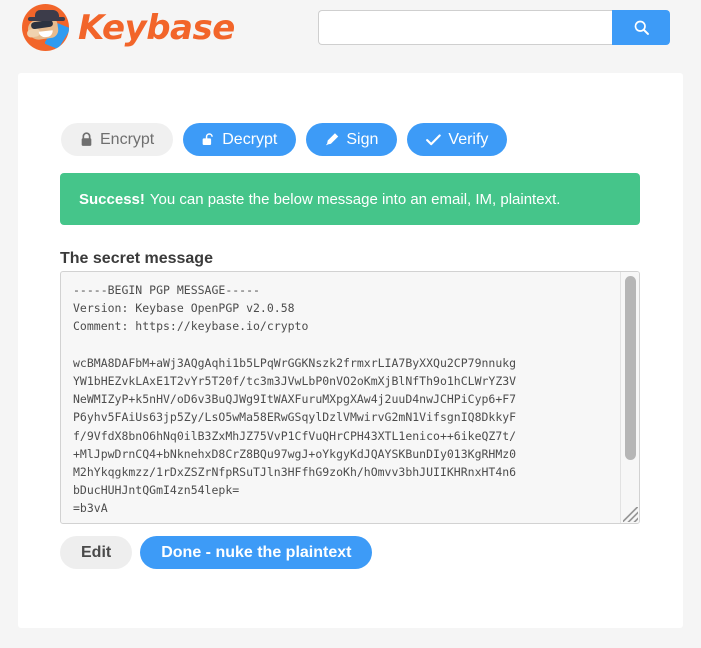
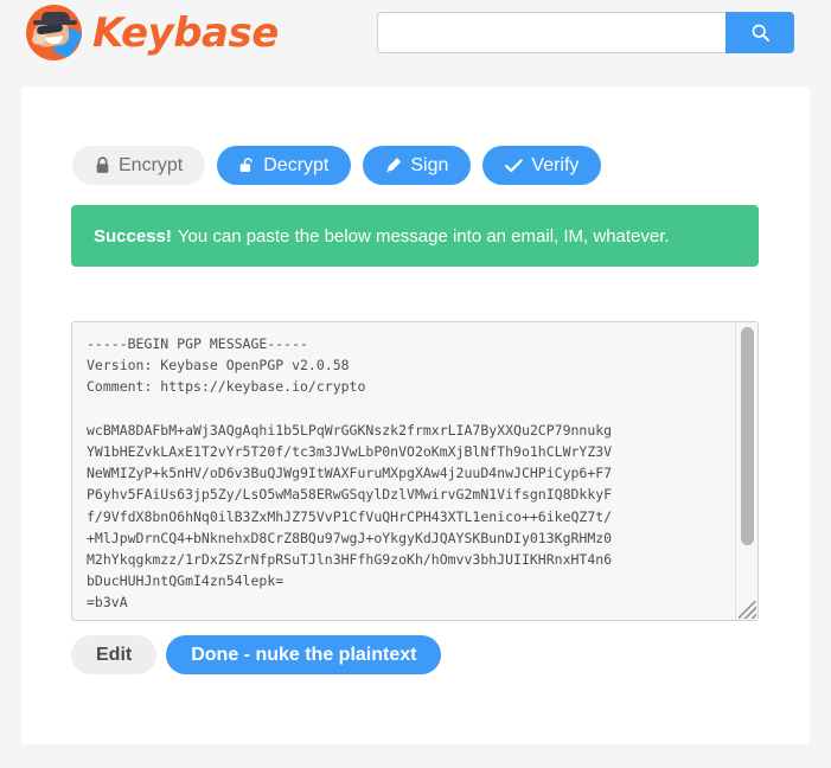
  Keybase
  Encrypt
  Decrypt
  Sign
  Verify
  Success!
- You can paste the below message into an email, IM, plaintext.
+ You can paste the below message into an email, IM, whatever.
- The secret message
  -----BEGIN PGP MESSAGE-----
  Version: Keybase OpenPGP v2.0.58
  Comment: https://keybase.io/crypto
  wcBMA8DAFbM+aWj3AQgAqhi1b5LPqWrGGKNszk2frmxrLIA7ByXXQu2CP79nnukg
  YW1bHEZvkLAxE1T2vYr5T20f/tc3m3JVwLbP0nVO2oKmXjBlNfTh9o1hCLWrYZ3V
  NeWMIZyP+k5nHV/oD6v3BuQJWg9ItWAXFuruMXpgXAw4j2uuD4nwJCHPiCyp6+F7
  P6yhv5FAiUs63jp5Zy/LsO5wMa58ERwGSqylDzlVMwirvG2mN1VifsgnIQ8DkkyF
  f/9VfdX8bnO6hNq0ilB3ZxMhJZ75VvP1CfVuQHrCPH43XTL1enico++6ikeQZ7t/
  +MlJpwDrnCQ4+bNknehxD8CrZ8BQu97wgJ+oYkgyKdJQAYSKBunDIy013KgRHMz0
  M2hYkqgkmzz/1rDxZSZrNfpRSuTJln3HFfhG9zoKh/hOmvv3bhJUIIKHRnxHT4n6
  bDucHUHJntQGmI4zn54lepk=
  =b3vA
  Edit
  Done - nuke the plaintext
